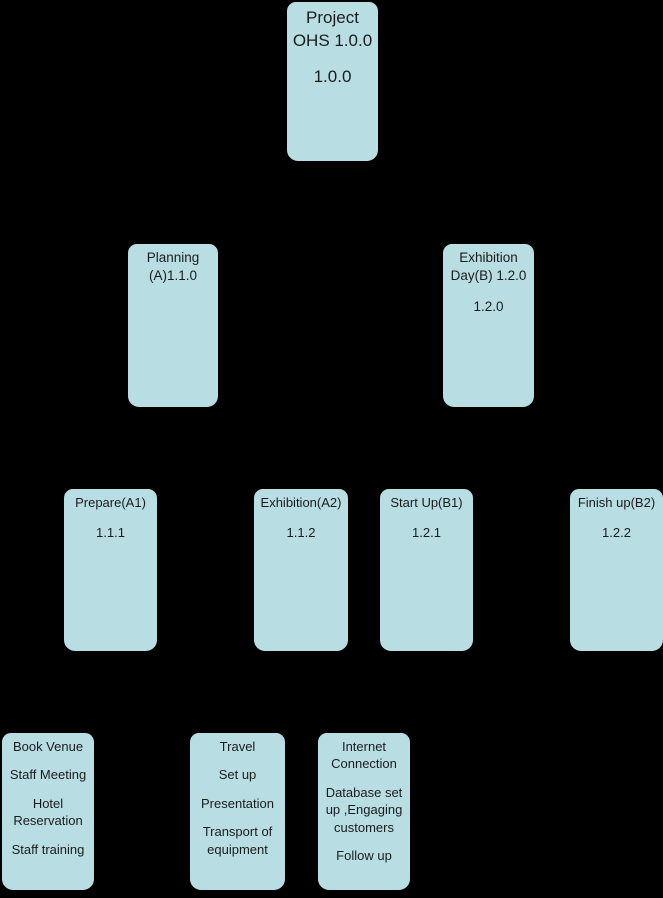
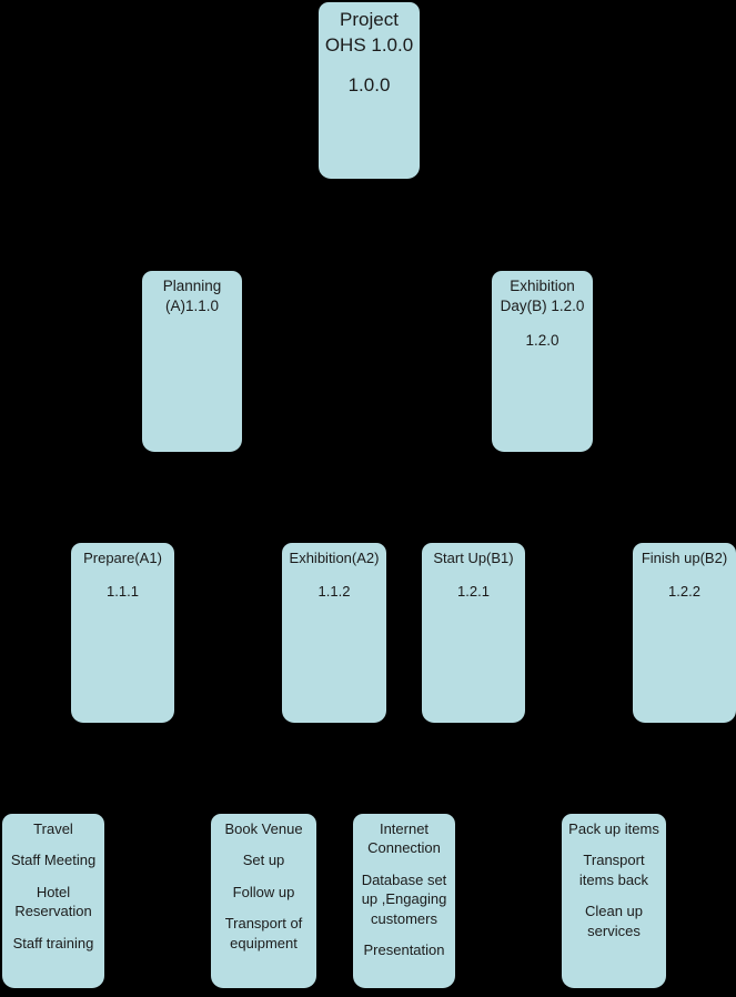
  Project
  OHS 1.0.0
  1.0.0
  Planning
  (A)1.1.0
  Exhibition
  Day(B) 1.2.0
  1.2.0
  Prepare(A1)
  1.1.1
  Exhibition(A2)
  1.1.2
  Start Up(B1)
  1.2.1
  Finish up(B2)
  1.2.2
- Book Venue
+ Travel
  Staff Meeting
  Hotel
  Reservation
  Staff training
- Travel
+ Book Venue
  Set up
- Presentation
+ Follow up
  Transport of
  equipment
  Internet
  Connection
  Database set
  up ,Engaging
  customers
- Follow up
+ Presentation
+ Pack up items
+ Transport
+ items back
+ Clean up
+ services
